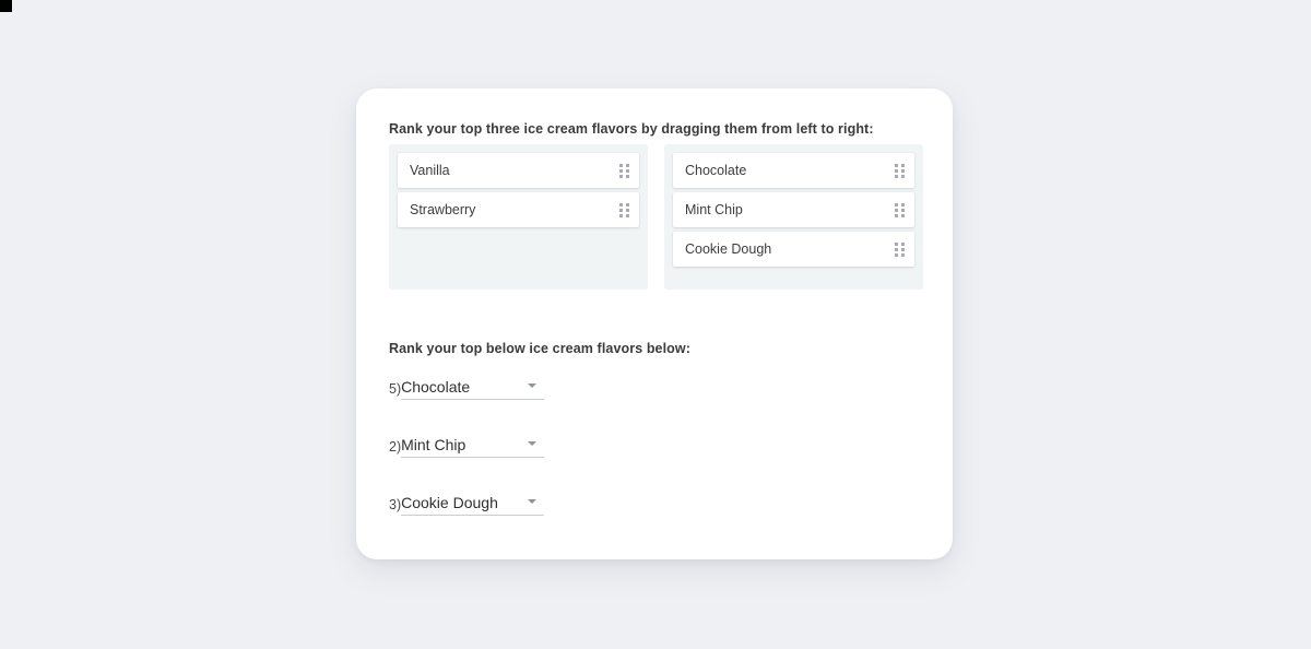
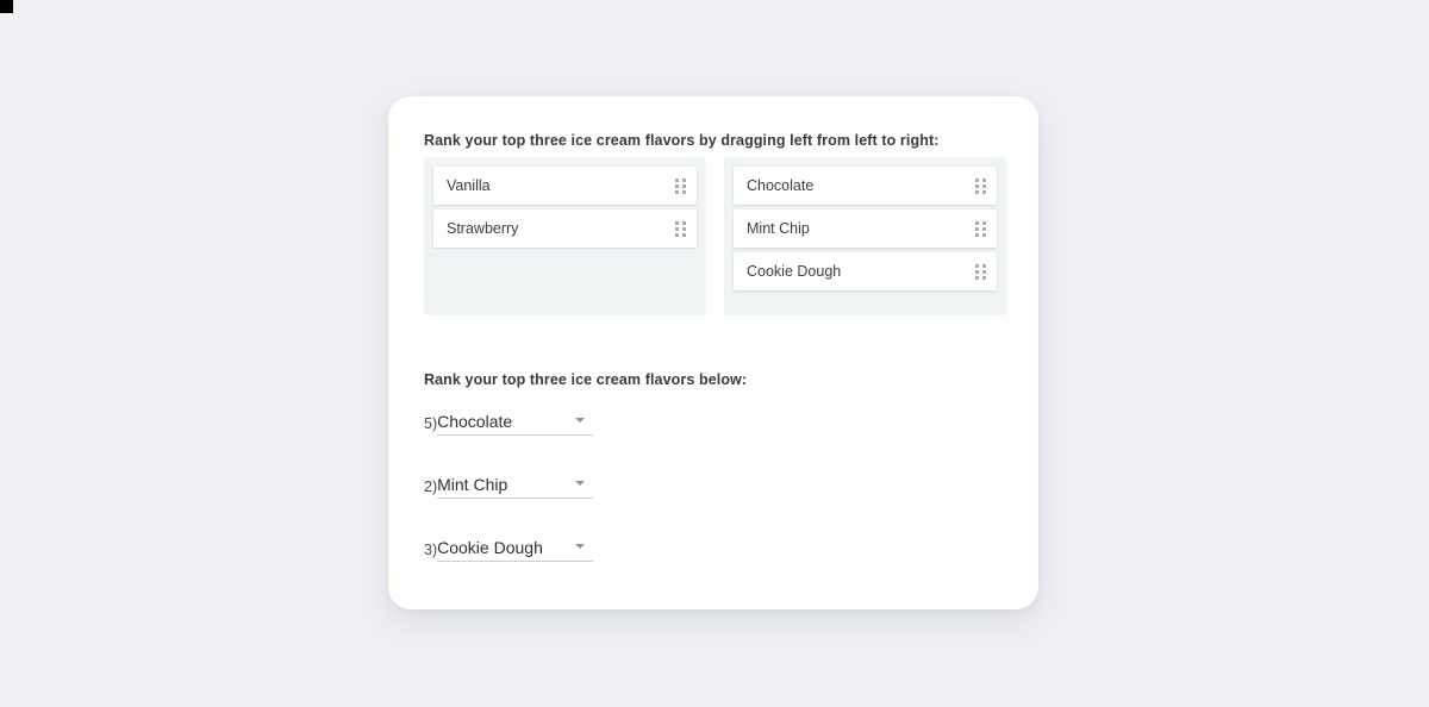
- Rank your top three ice cream flavors by dragging them from left to right:
+ Rank your top three ice cream flavors by dragging left from left to right:
  Vanilla
  Strawberry
  Chocolate
  Mint Chip
  Cookie Dough
- Rank your top below ice cream flavors below:
+ Rank your top three ice cream flavors below:
  5)
  Chocolate
  2)
  Mint Chip
  3)
  Cookie Dough
